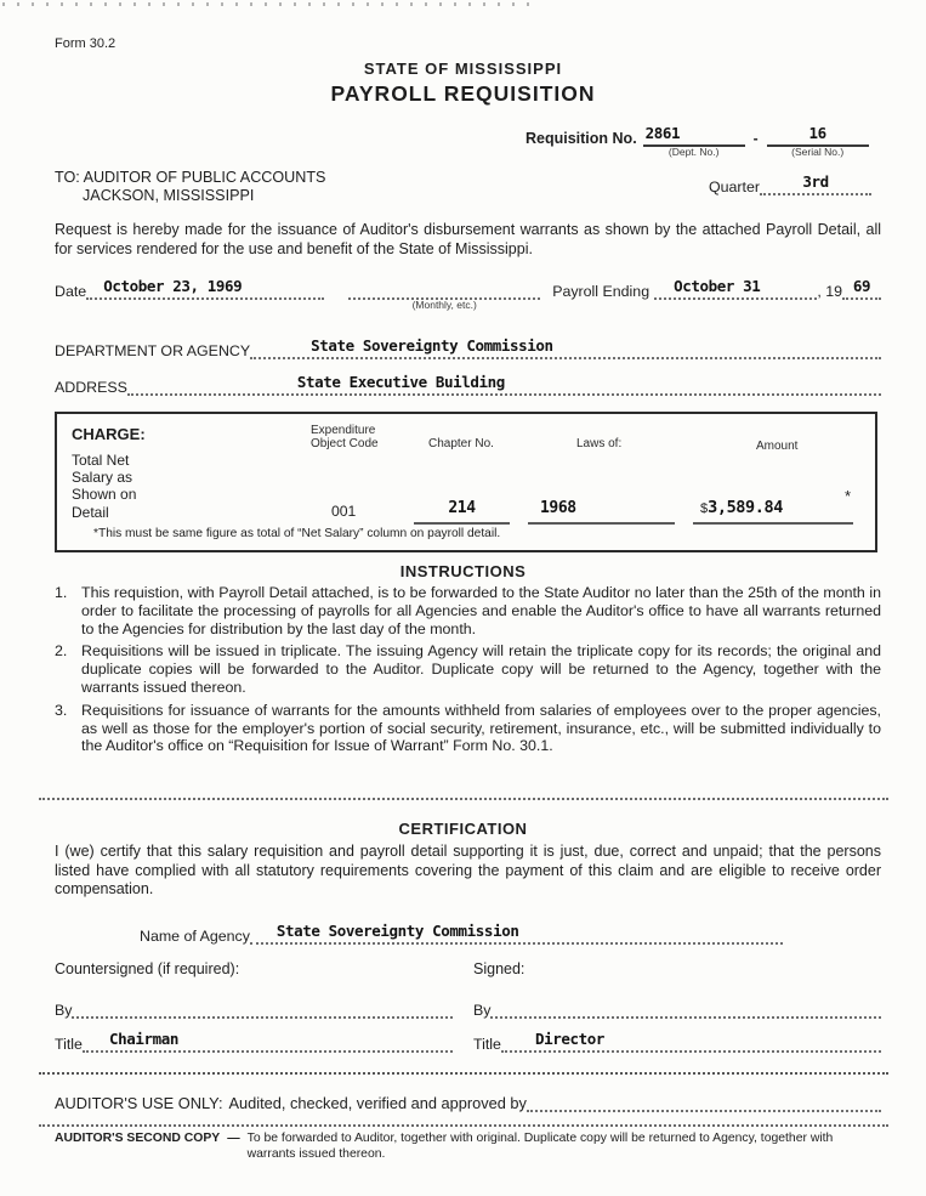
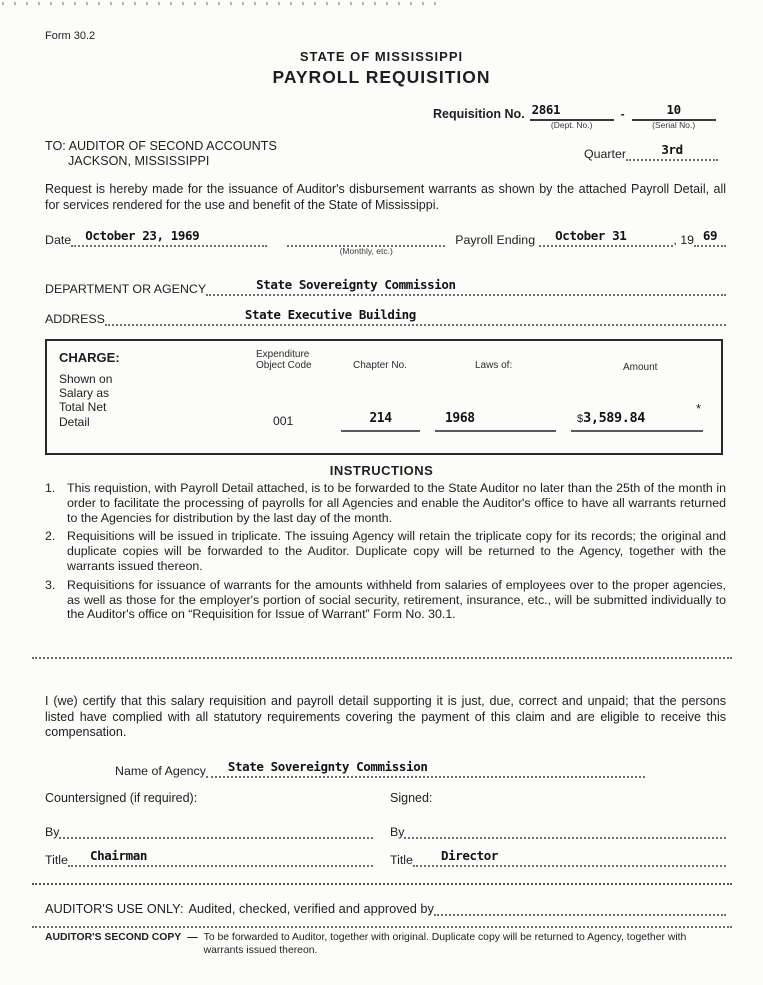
  Form 30.2
  STATE OF MISSISSIPPI
  PAYROLL REQUISITION
  Requisition No.
  2861
  (Dept. No.)
  -
- 16
+ 10
  (Serial No.)
- TO: AUDITOR OF PUBLIC ACCOUNTS
+ TO: AUDITOR OF SECOND ACCOUNTS
  JACKSON, MISSISSIPPI
  Quarter
  3rd
  Request is hereby made for the issuance of Auditor's disbursement warrants as shown by the attached Payroll Detail, all for services rendered for the use and benefit of the State of Mississippi.
  Date
  October 23, 1969
  (Monthly, etc.)
  Payroll Ending
  October 31
  , 19
  69
  DEPARTMENT OR AGENCY
  State Sovereignty Commission
  ADDRESS
  State Executive Building
  CHARGE:
  Expenditure
  Object Code
  Chapter No.
  Laws of:
  Amount
- Total Net
+ Shown on
  Salary as
- Shown on
+ Total Net
  Detail
  001
  214
  1968
  $3,589.84
  *
- *This must be same figure as total of “Net Salary” column on payroll detail.
  INSTRUCTIONS
  1.
  This requistion, with Payroll Detail attached, is to be forwarded to the State Auditor no later than the 25th of the month in order to facilitate the processing of payrolls for all Agencies and enable the Auditor's office to have all warrants returned to the Agencies for distribution by the last day of the month.
  2.
  Requisitions will be issued in triplicate. The issuing Agency will retain the triplicate copy for its records; the original and duplicate copies will be forwarded to the Auditor. Duplicate copy will be returned to the Agency, together with the warrants issued thereon.
  3.
  Requisitions for issuance of warrants for the amounts withheld from salaries of employees over to the proper agencies, as well as those for the employer's portion of social security, retirement, insurance, etc., will be submitted individually to the Auditor's office on “Requisition for Issue of Warrant” Form No. 30.1.
- CERTIFICATION
- I (we) certify that this salary requisition and payroll detail supporting it is just, due, correct and unpaid; that the persons listed have complied with all statutory requirements covering the payment of this claim and are eligible to receive order compensation.
+ I (we) certify that this salary requisition and payroll detail supporting it is just, due, correct and unpaid; that the persons listed have complied with all statutory requirements covering the payment of this claim and are eligible to receive this compensation.
  Name of Agency
  State Sovereignty Commission
  Countersigned (if required):
  Signed:
  By
  By
  Title
  Chairman
  Title
  Director
  AUDITOR'S USE ONLY:
  Audited, checked, verified and approved by
  AUDITOR'S SECOND COPY
  —
  To be forwarded to Auditor, together with original. Duplicate copy will be returned to Agency, together with warrants issued thereon.
